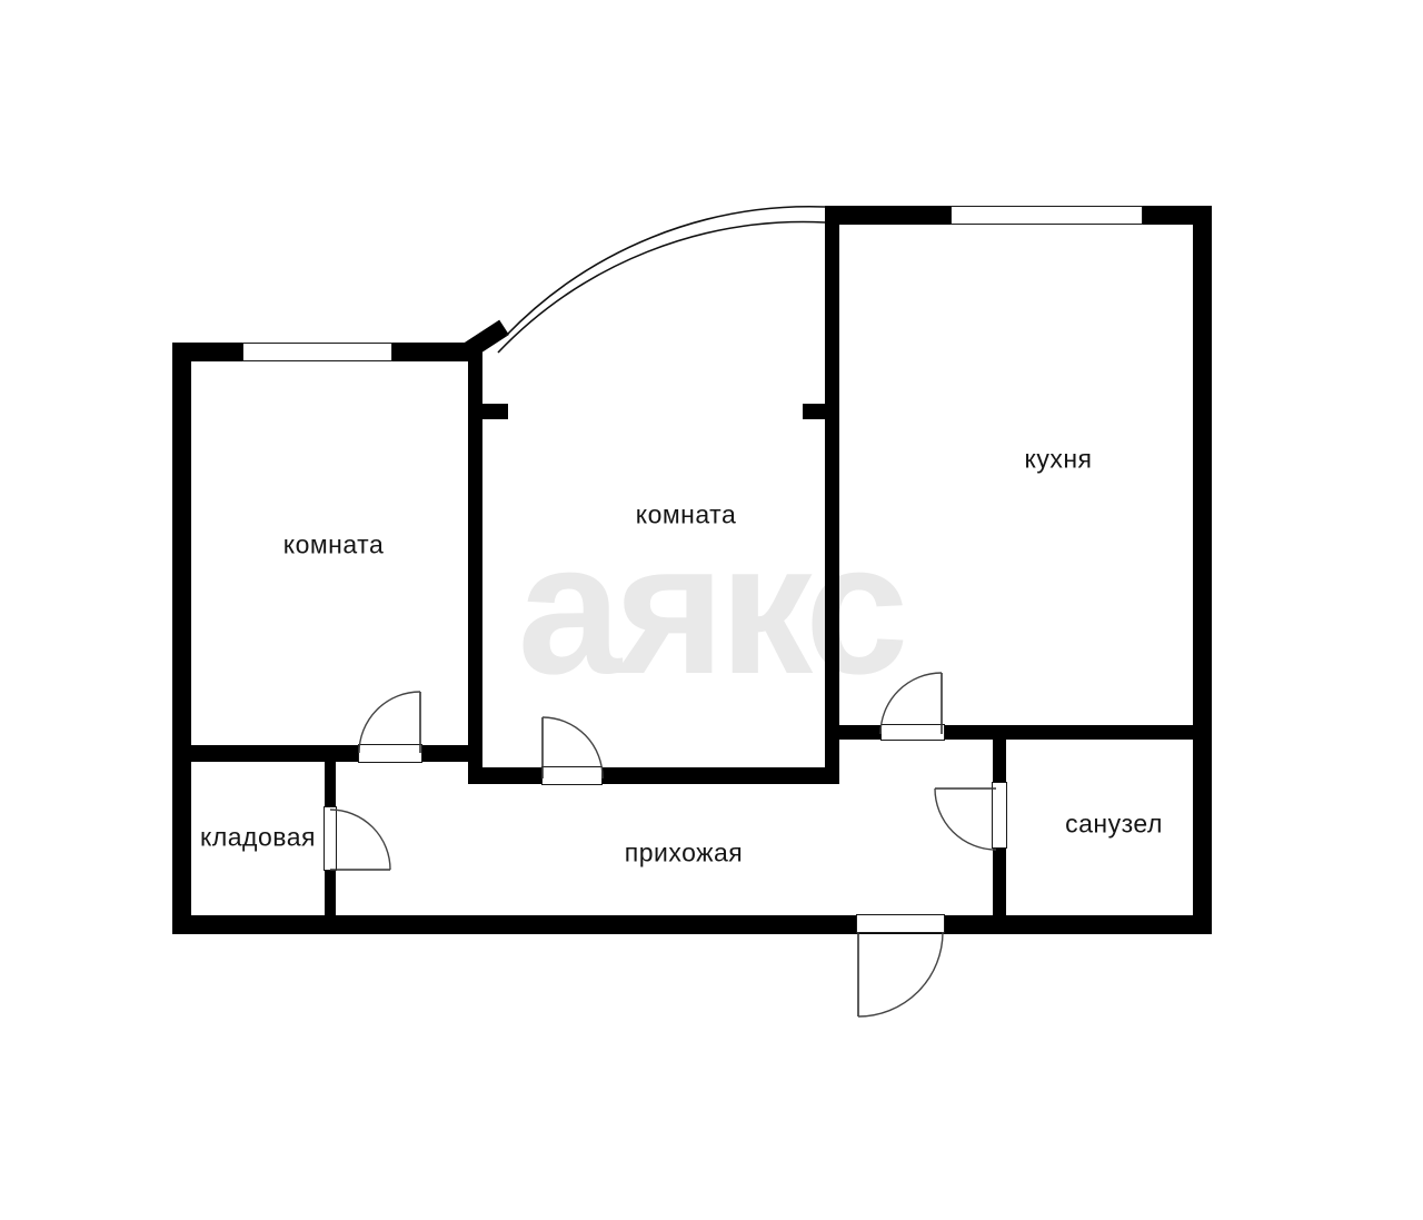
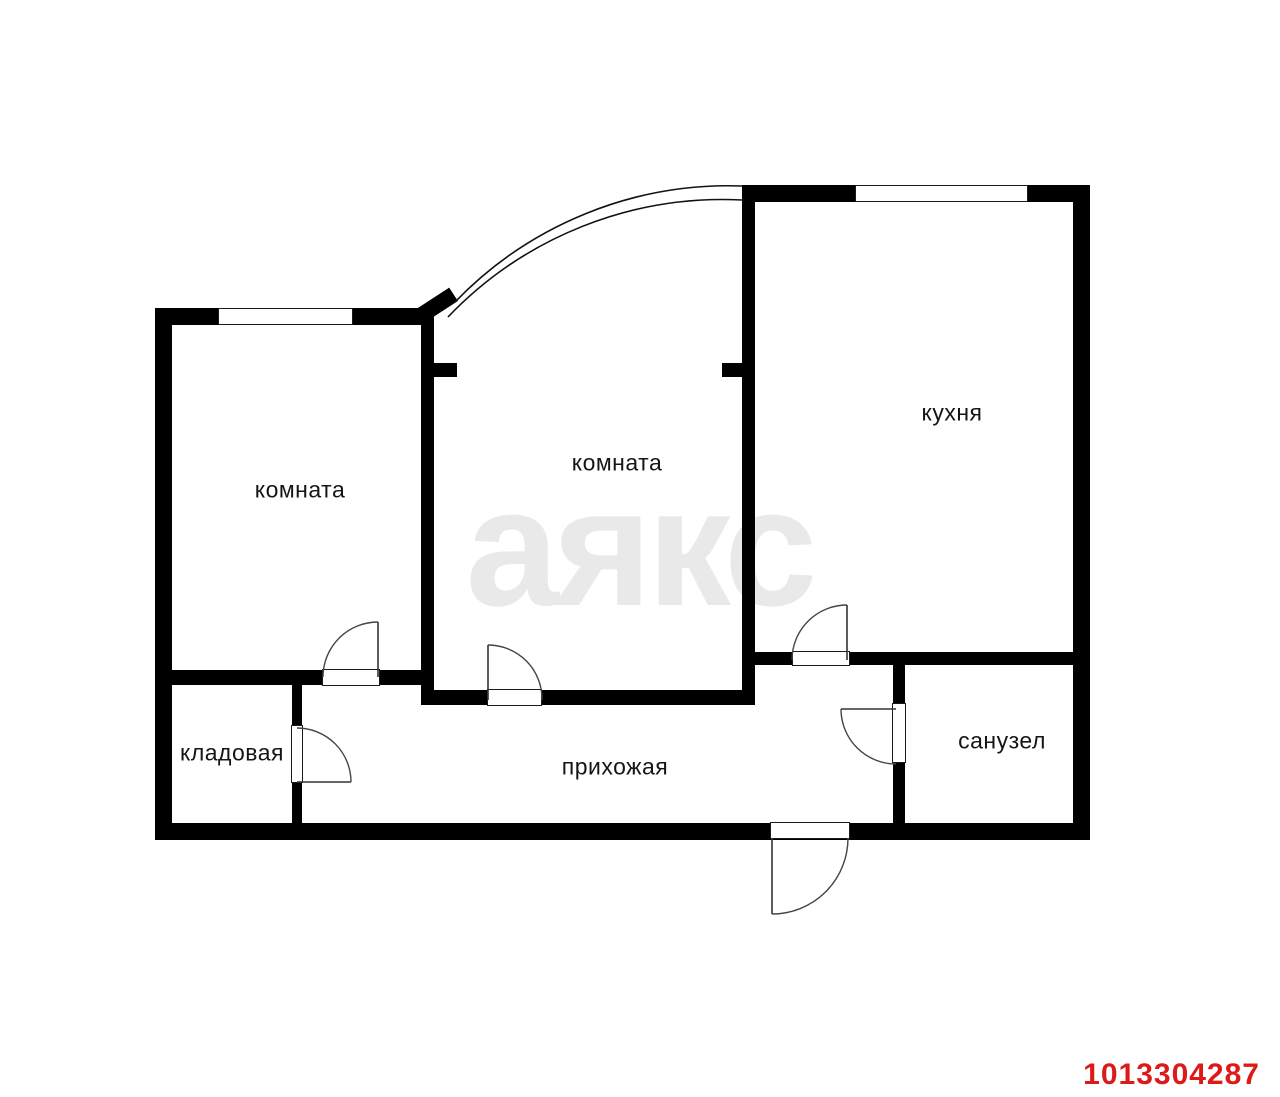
  аякс
  комната
  комната
  кухня
  кладовая
  прихожая
  санузел
+ 1013304287
